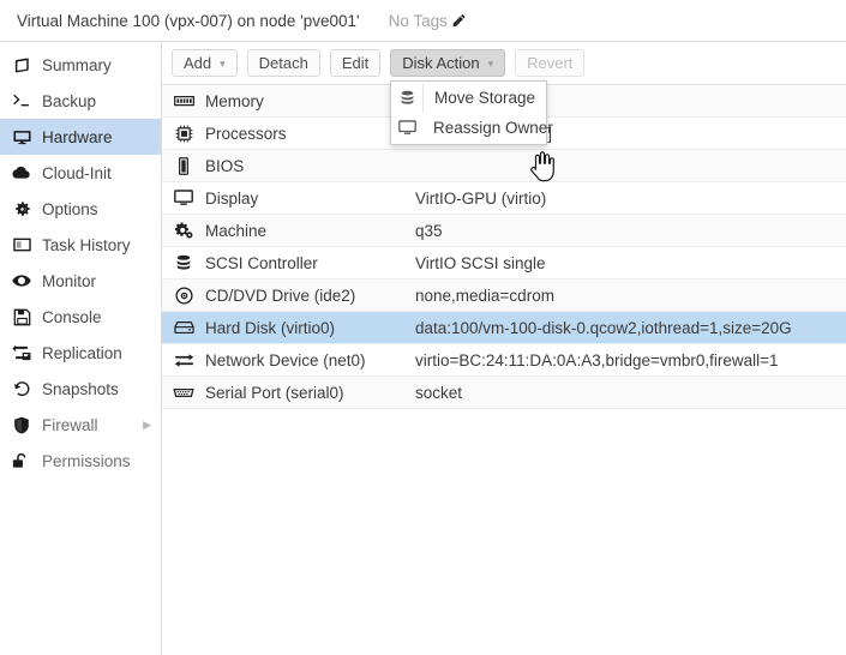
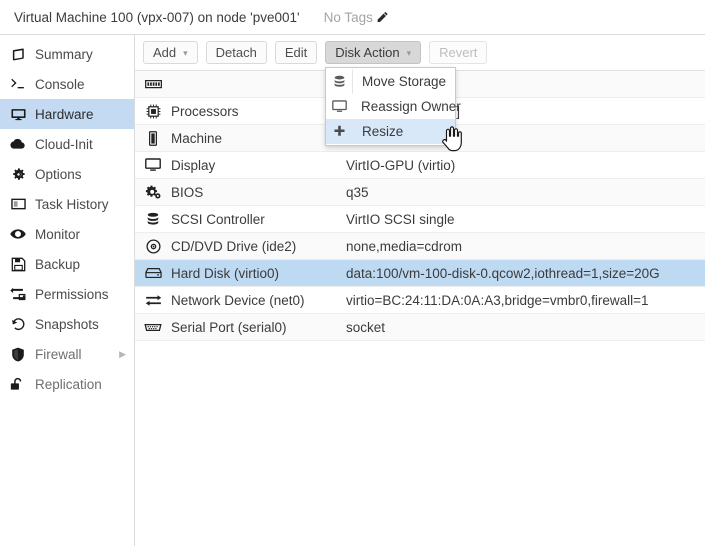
  Virtual Machine 100 (vpx-007) on node 'pve001'
  No Tags
  Summary
- Backup
+ Console
  Hardware
  Cloud-Init
  Options
  Task History
  Monitor
- Console
+ Backup
- Replication
+ Permissions
  Snapshots
  Firewall
  ▶
- Permissions
+ Replication
  Add
  ▾
  Detach
  Edit
  Disk Action
  ▾
  Revert
- Memory
  Processors
- BIOS
+ Machine
  Display
  VirtIO-GPU (virtio)
- Machine
+ BIOS
  q35
  SCSI Controller
  VirtIO SCSI single
  CD/DVD Drive (ide2)
  none,media=cdrom
  Hard Disk (virtio0)
  data:100/vm-100-disk-0.qcow2,iothread=1,size=20G
  Network Device (net0)
  virtio=BC:24:11:DA:0A:A3,bridge=vmbr0,firewall=1
  Serial Port (serial0)
  socket
  Move Storage
  Reassign Owner
+ Resize
